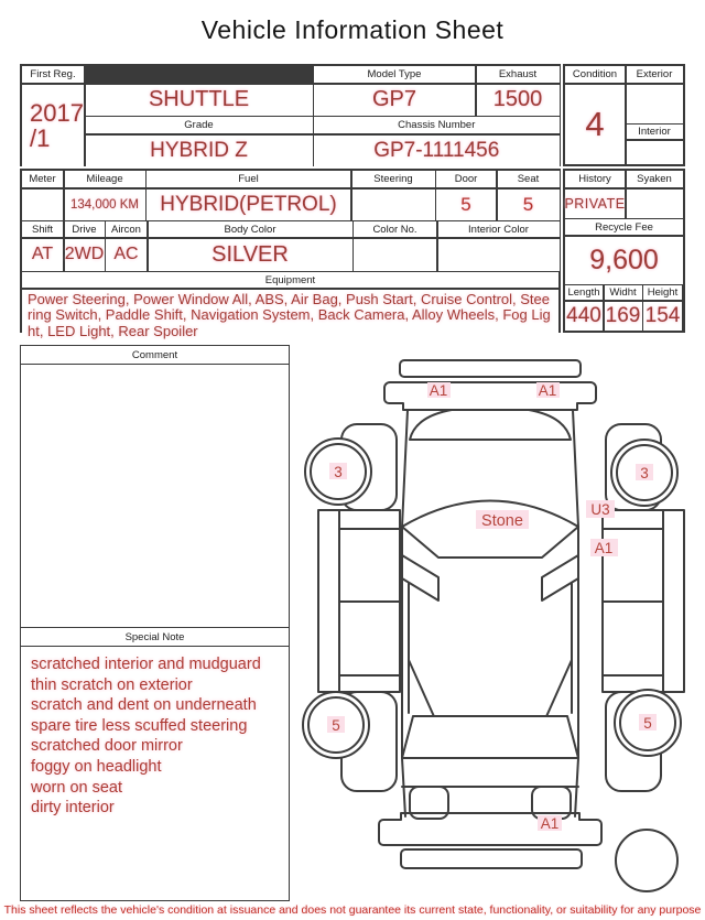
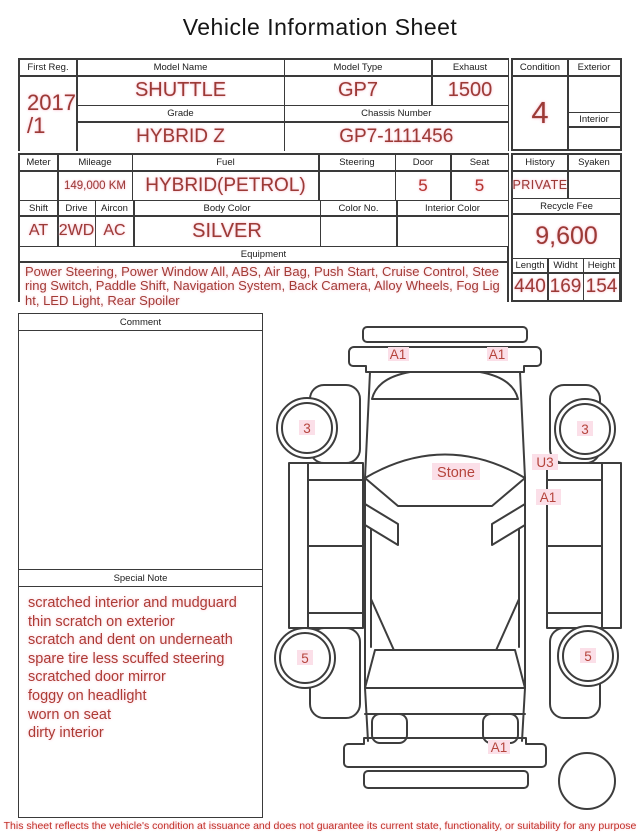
  Vehicle Information Sheet
  First Reg.
+ Model Name
  Model Type
  Exhaust
  2017
  /1
  SHUTTLE
  GP7
  1500
  Grade
  Chassis Number
  HYBRID Z
  GP7-1111456
  Condition
  Exterior
  4
  Interior
  Meter
  Mileage
  Fuel
  Steering
  Door
  Seat
- 134,000 KM
+ 149,000 KM
  HYBRID(PETROL)
  5
  5
  Shift
  Drive
  Aircon
  Body Color
  Color No.
  Interior Color
  AT
  2WD
  AC
  SILVER
  Equipment
  Power Steering, Power Window All, ABS, Air Bag, Push Start, Cruise Control, Steering Switch, Paddle Shift, Navigation System, Back Camera, Alloy Wheels, Fog Light, LED Light, Rear Spoiler
  History
  Syaken
  PRIVATE
  Recycle Fee
  9,600
  Length
  Widht
  Height
  440
  169
  154
  Comment
  Special Note
  scratched interior and mudguard
  thin scratch on exterior
  scratch and dent on underneath
  spare tire less scuffed steering
  scratched door mirror
  foggy on headlight
  worn on seat
  dirty interior
  A1
  A1
  3
  3
  Stone
  U3
  A1
  5
  5
  A1
  This sheet reflects the vehicle's condition at issuance and does not guarantee its current state, functionality, or suitability for any purpose
